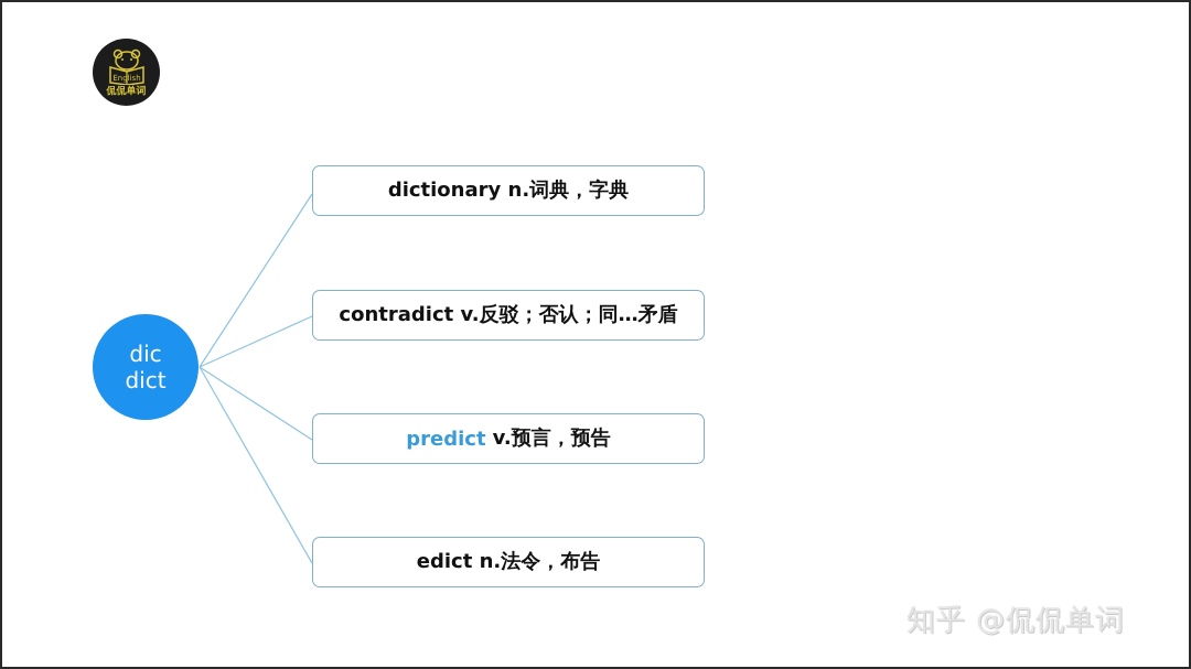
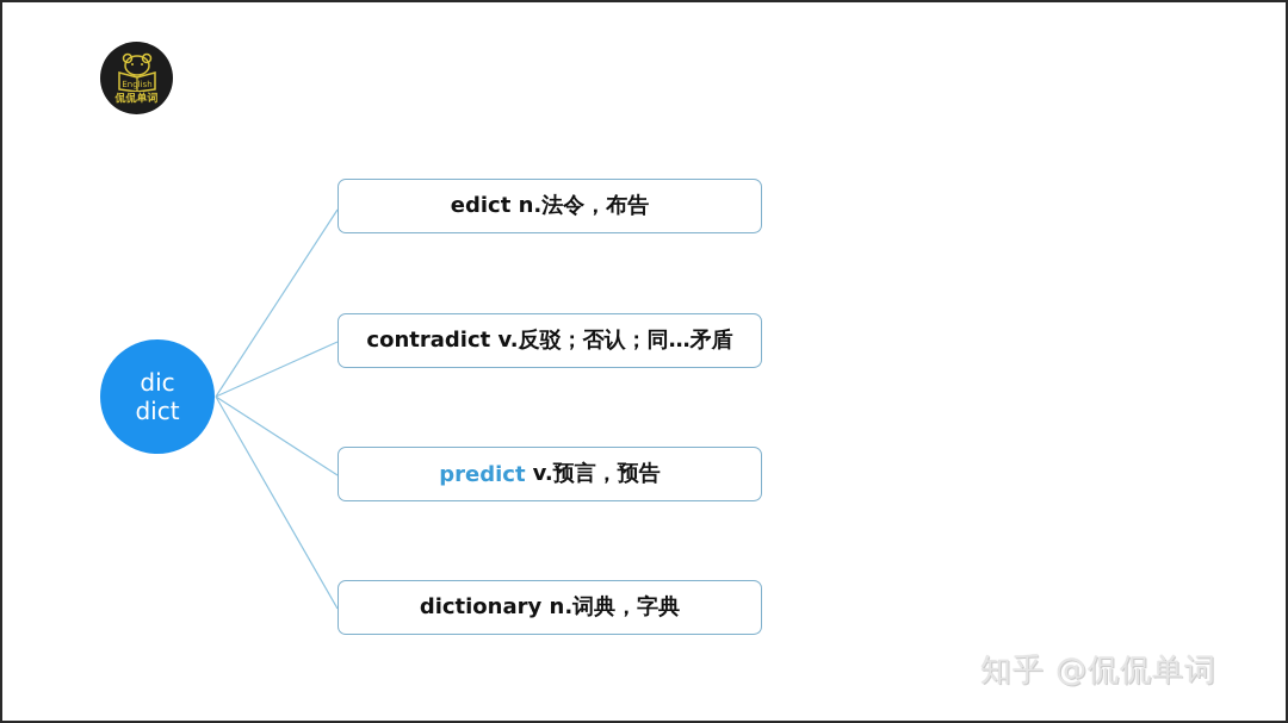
  English
  侃侃单词
  dic
  dict
- dictionary n.词典，字典
+ edict n.法令，布告
  contradict v.反驳；否认；同…矛盾
  predict
  v.预言，预告
- edict n.法令，布告
+ dictionary n.词典，字典
  知乎 @侃侃单词
